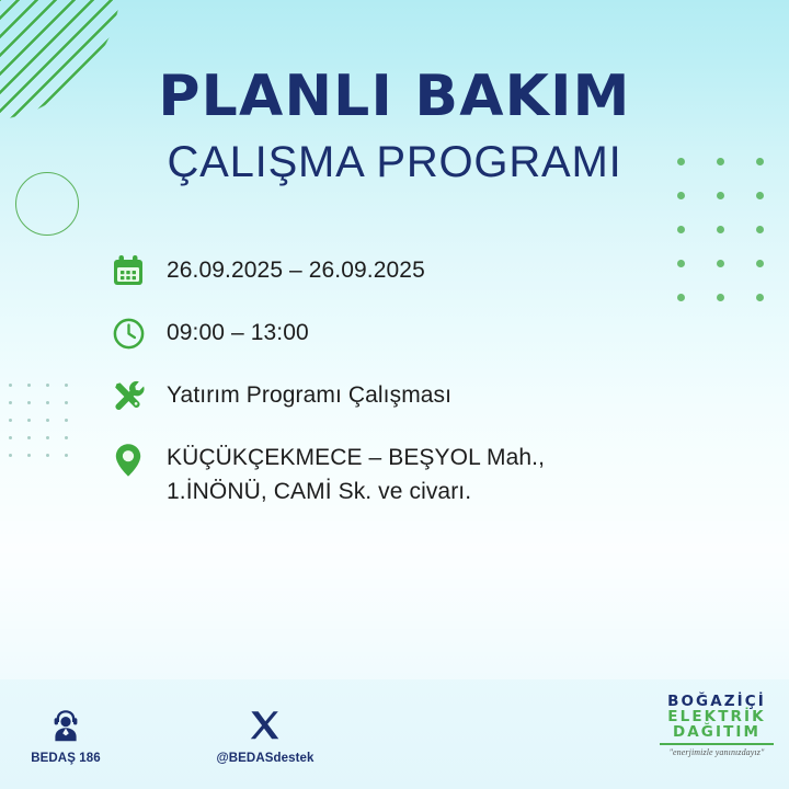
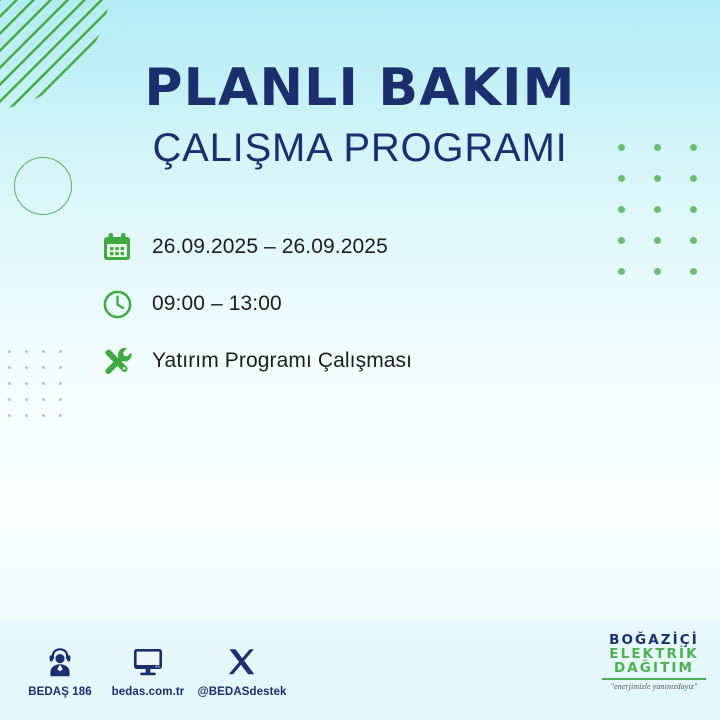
  PLANLI BAKIM
  ÇALIŞMA PROGRAMI
  26.09.2025 – 26.09.2025
  09:00 – 13:00
  Yatırım Programı Çalışması
- KÜÇÜKÇEKMECE – BEŞYOL Mah.,
- 1.İNÖNÜ, CAMİ Sk. ve civarı.
  BEDAŞ 186
+ bedas.com.tr
  @BEDASdestek
  BOĞAZİÇİ
  ELEKTRİK
  DAĞITIM
  "enerjimizle yanınızdayız"
